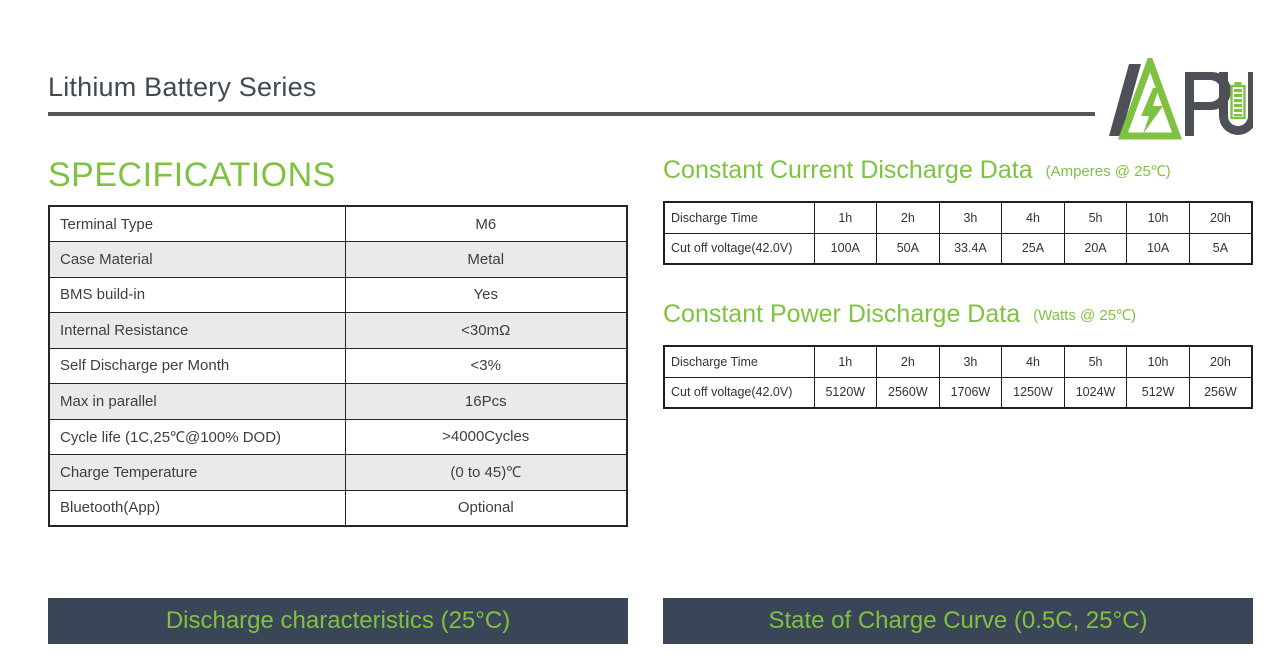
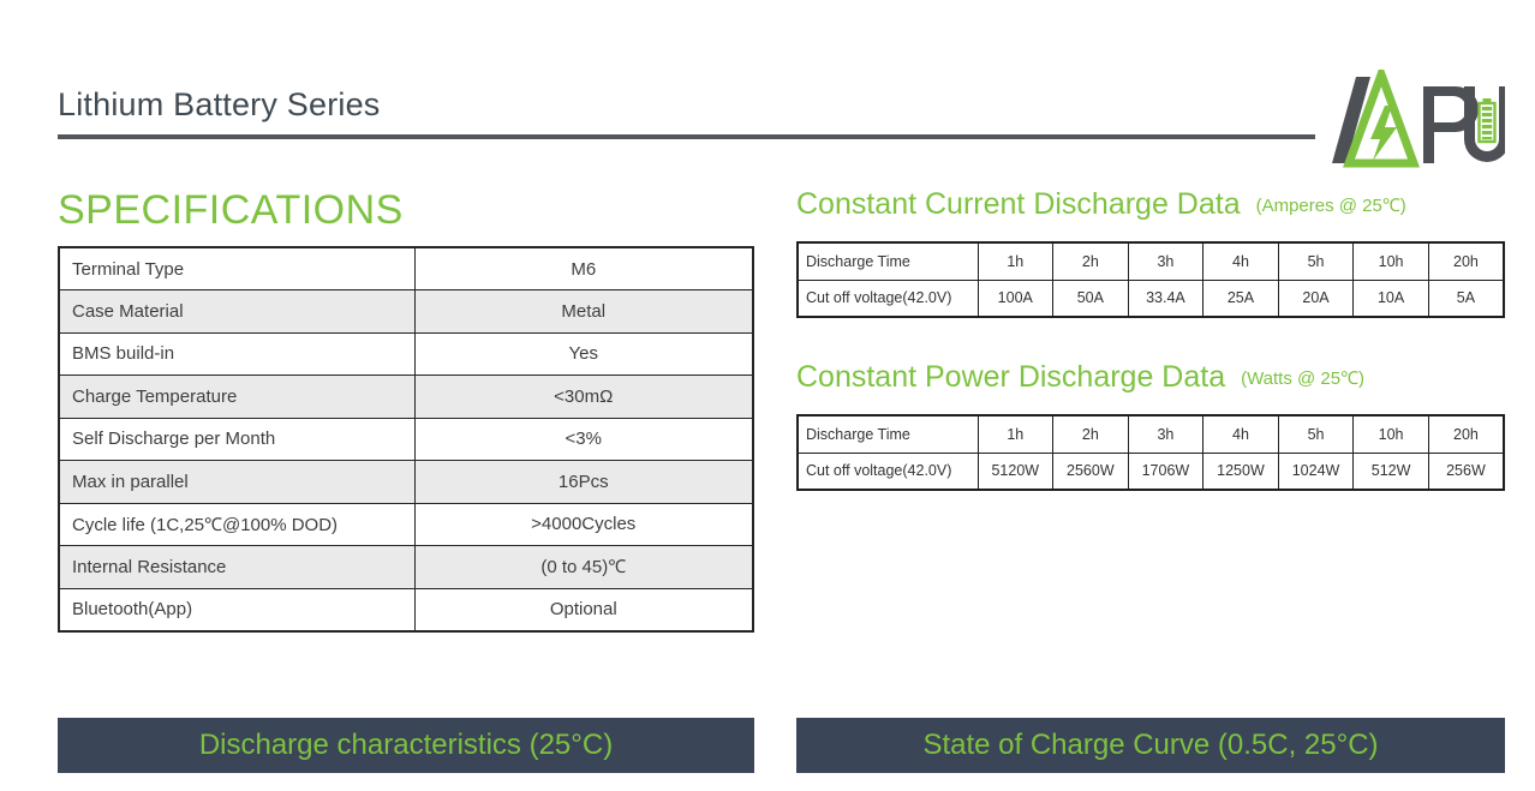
  Lithium Battery Series
  SPECIFICATIONS
  Terminal Type	M6
  Case Material	Metal
  BMS build-in	Yes
- Internal Resistance	<30mΩ
+ Charge Temperature	<30mΩ
  Self Discharge per Month	<3%
  Max in parallel	16Pcs
  Cycle life (1C,25℃@100% DOD)	>4000Cycles
- Charge Temperature	(0 to 45)℃
+ Internal Resistance	(0 to 45)℃
  Bluetooth(App)	Optional
  Constant Current Discharge Data (Amperes @ 25℃)
  Discharge Time	1h	2h	3h	4h	5h	10h	20h
  Cut off voltage(42.0V)	100A	50A	33.4A	25A	20A	10A	5A
  Constant Power Discharge Data (Watts @ 25℃)
  Discharge Time	1h	2h	3h	4h	5h	10h	20h
  Cut off voltage(42.0V)	5120W	2560W	1706W	1250W	1024W	512W	256W
  Discharge characteristics (25°C)
  State of Charge Curve (0.5C, 25°C)
